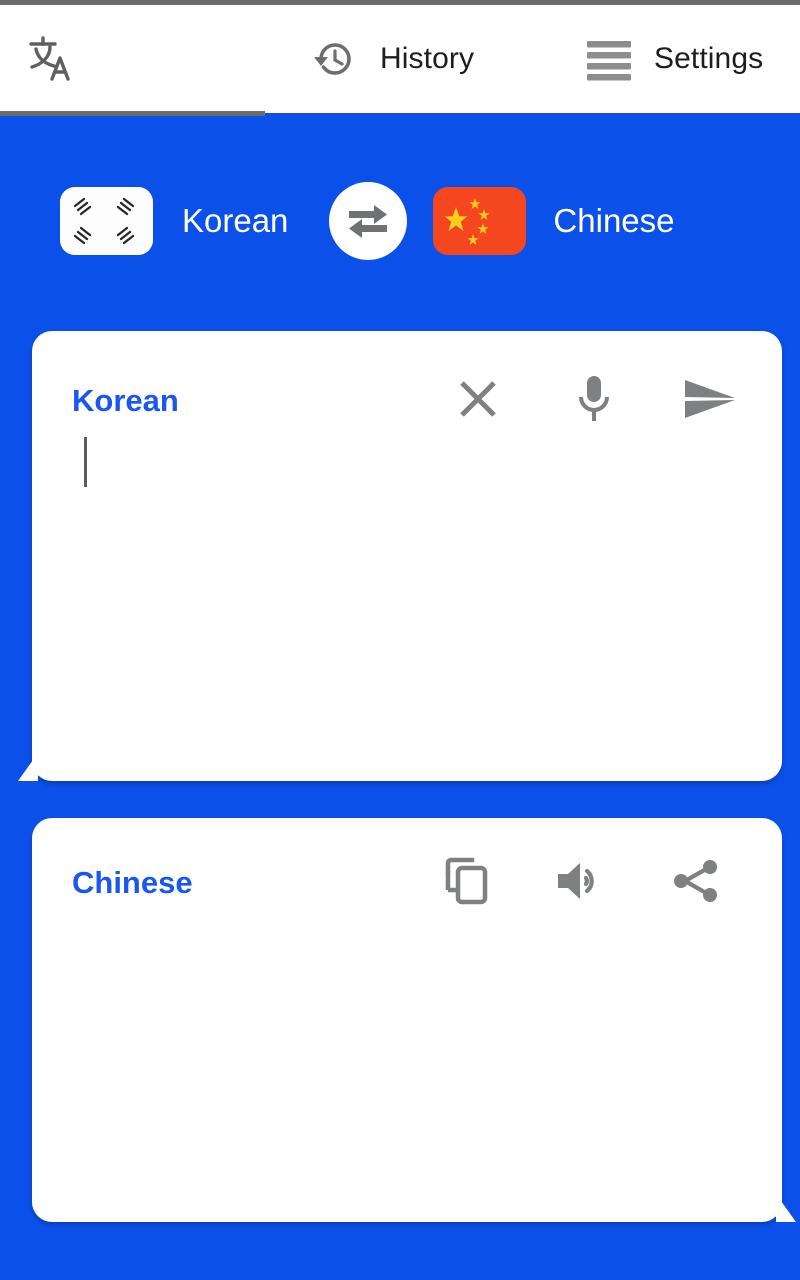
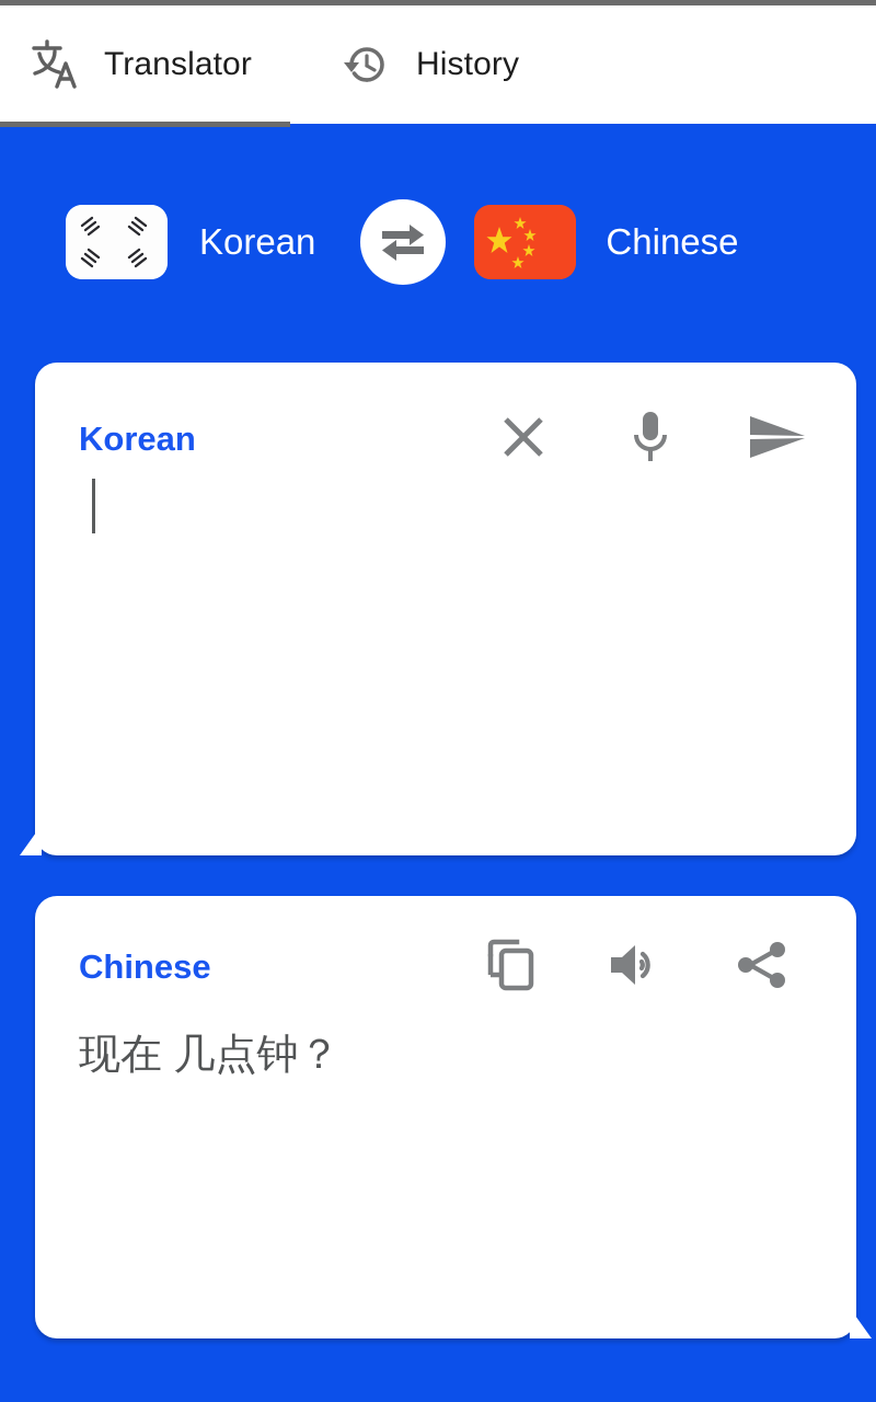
+ Translator
  History
- Settings
  Korean
  Chinese
  Korean
  Chinese
+ 现在 几点钟？
